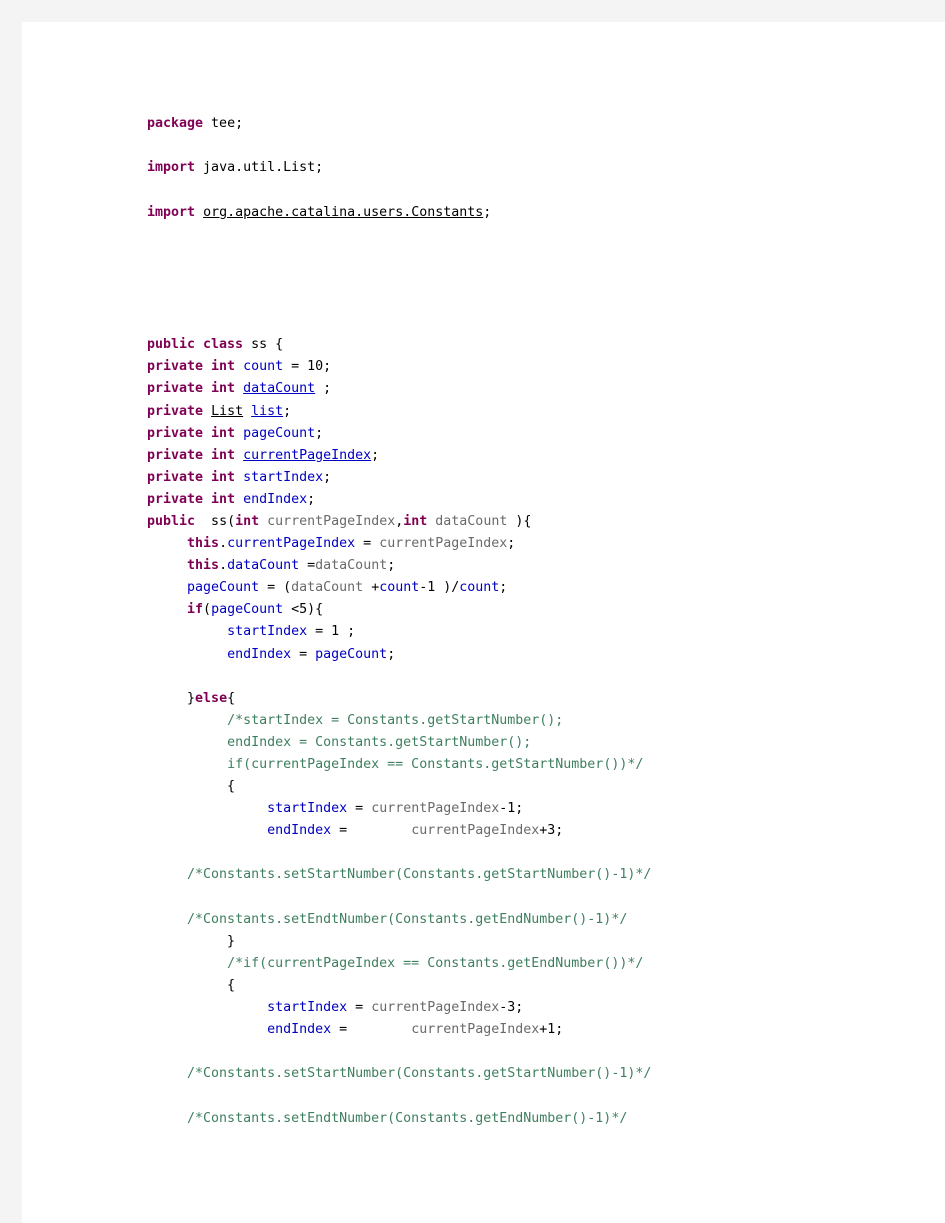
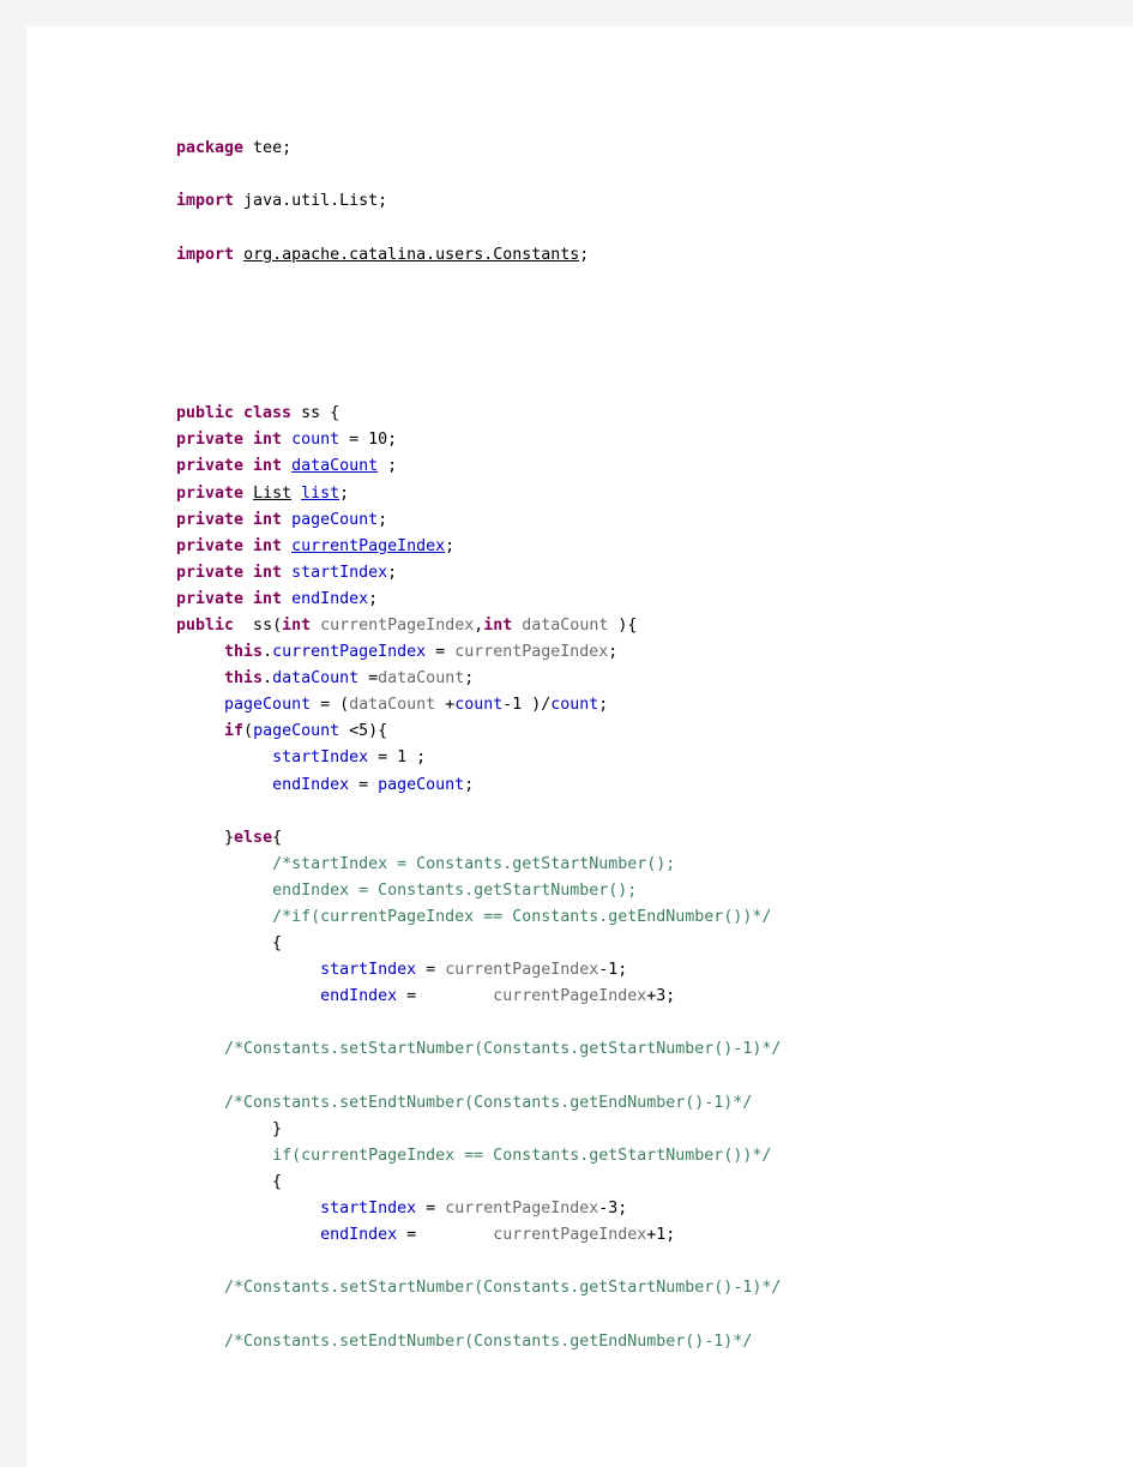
  package tee;
  import java.util.List;
  import org.apache.catalina.users.Constants;
  public class ss {
  private int count = 10;
  private int dataCount ;
  private List list;
  private int pageCount;
  private int currentPageIndex;
  private int startIndex;
  private int endIndex;
  public ss(int currentPageIndex,int dataCount ){
  this.currentPageIndex = currentPageIndex;
  this.dataCount =dataCount;
  pageCount = (dataCount +count-1 )/count;
  if(pageCount <5){
  startIndex = 1 ;
  endIndex = pageCount;
  }else{
  /*startIndex = Constants.getStartNumber();
  endIndex = Constants.getStartNumber();
- if(currentPageIndex == Constants.getStartNumber())*/
+ /*if(currentPageIndex == Constants.getEndNumber())*/
  {
  startIndex = currentPageIndex-1;
  endIndex = currentPageIndex+3;
  /*Constants.setStartNumber(Constants.getStartNumber()-1)*/
  /*Constants.setEndtNumber(Constants.getEndNumber()-1)*/
  }
- /*if(currentPageIndex == Constants.getEndNumber())*/
+ if(currentPageIndex == Constants.getStartNumber())*/
  {
  startIndex = currentPageIndex-3;
  endIndex = currentPageIndex+1;
  /*Constants.setStartNumber(Constants.getStartNumber()-1)*/
  /*Constants.setEndtNumber(Constants.getEndNumber()-1)*/
